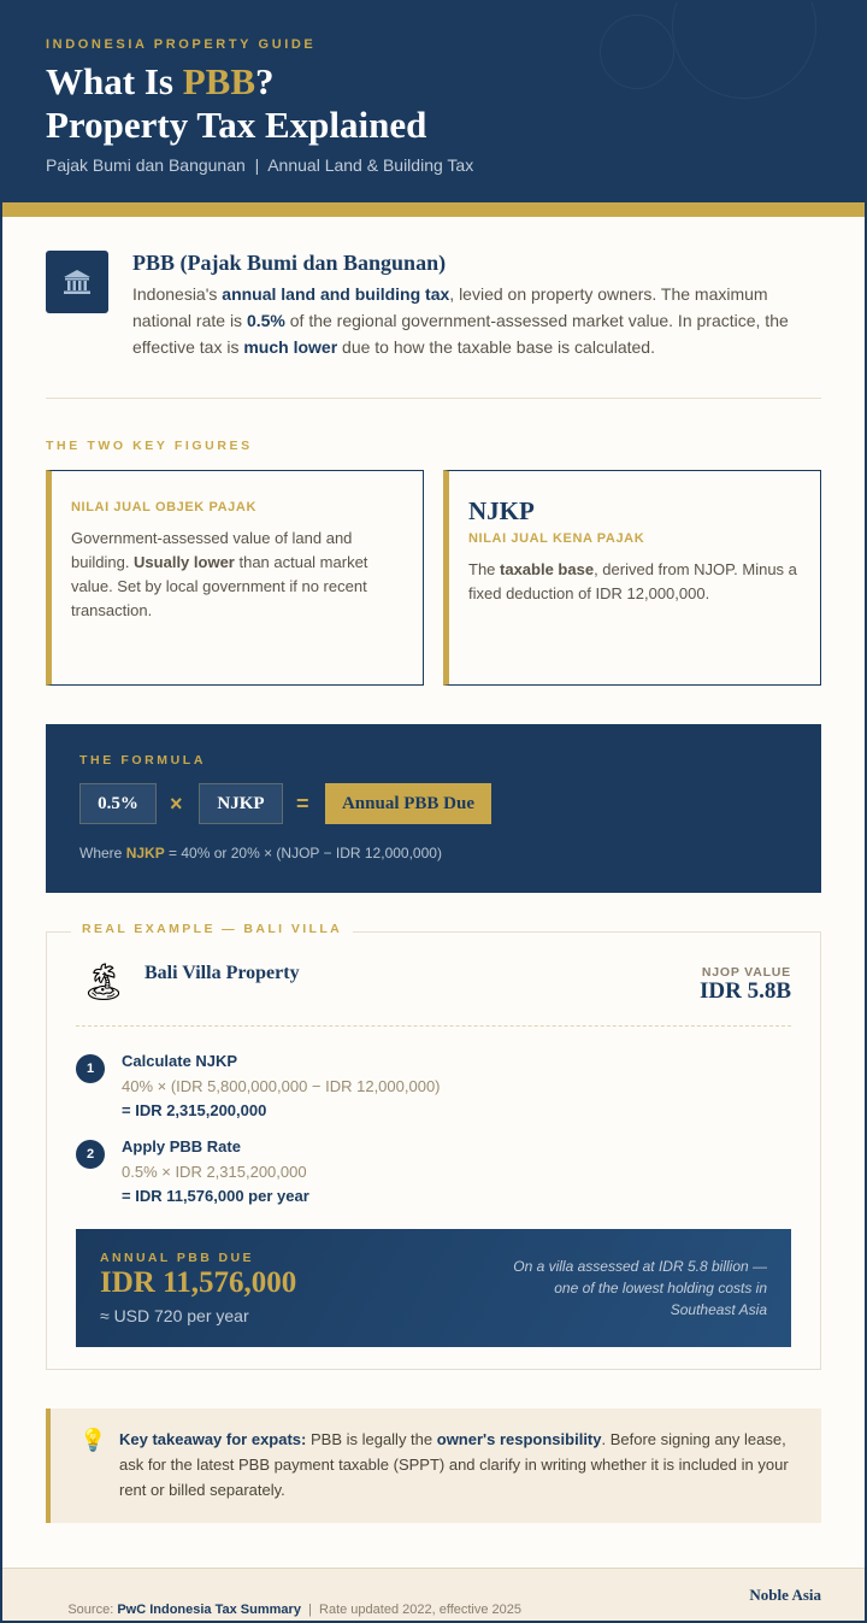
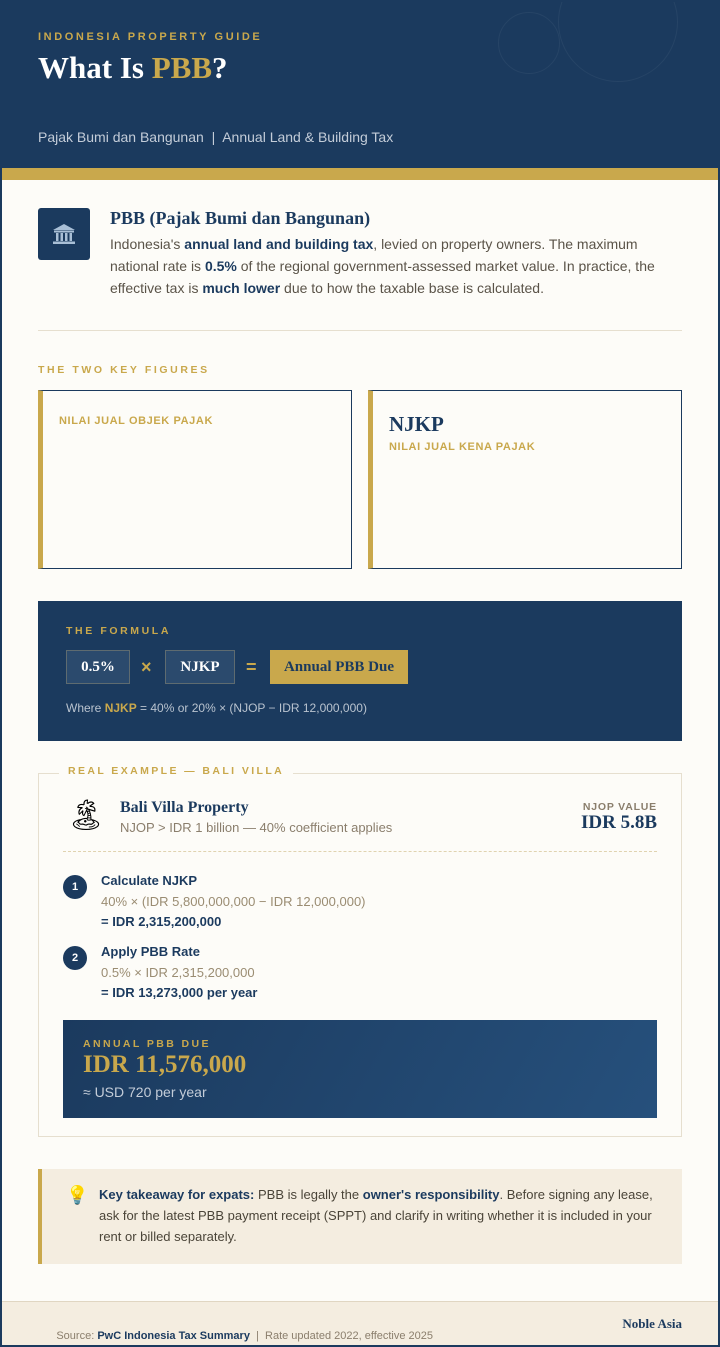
  INDONESIA PROPERTY GUIDE
  What Is PBB?
- Property Tax Explained
  Pajak Bumi dan Bangunan | Annual Land & Building Tax
  PBB (Pajak Bumi dan Bangunan)
  Indonesia's annual land and building tax, levied on property owners. The maximum national rate is 0.5% of the regional government-assessed market value. In practice, the effective tax is much lower due to how the taxable base is calculated.
  THE TWO KEY FIGURES
  NILAI JUAL OBJEK PAJAK
- Government-assessed value of land and building. Usually lower than actual market value. Set by local government if no recent transaction.
  NJKP
  NILAI JUAL KENA PAJAK
- The taxable base, derived from NJOP. Minus a fixed deduction of IDR 12,000,000.
  THE FORMULA
  0.5%
  ×
  NJKP
  =
  Annual PBB Due
  Where NJKP = 40% or 20% × (NJOP − IDR 12,000,000)
  REAL EXAMPLE — BALI VILLA
  🏝
  Bali Villa Property
+ NJOP > IDR 1 billion — 40% coefficient applies
  NJOP VALUE
  IDR 5.8B
  1
  Calculate NJKP
  40% × (IDR 5,800,000,000 − IDR 12,000,000)
  = IDR 2,315,200,000
  2
  Apply PBB Rate
  0.5% × IDR 2,315,200,000
- = IDR 11,576,000 per year
+ = IDR 13,273,000 per year
  ANNUAL PBB DUE
  IDR 11,576,000
  ≈ USD 720 per year
- On a villa assessed at IDR 5.8 billion — one of the lowest holding costs in Southeast Asia
  💡
- Key takeaway for expats: PBB is legally the owner's responsibility. Before signing any lease, ask for the latest PBB payment taxable (SPPT) and clarify in writing whether it is included in your rent or billed separately.
+ Key takeaway for expats: PBB is legally the owner's responsibility. Before signing any lease, ask for the latest PBB payment receipt (SPPT) and clarify in writing whether it is included in your rent or billed separately.
  Source: PwC Indonesia Tax Summary | Rate updated 2022, effective 2025
  Noble Asia
